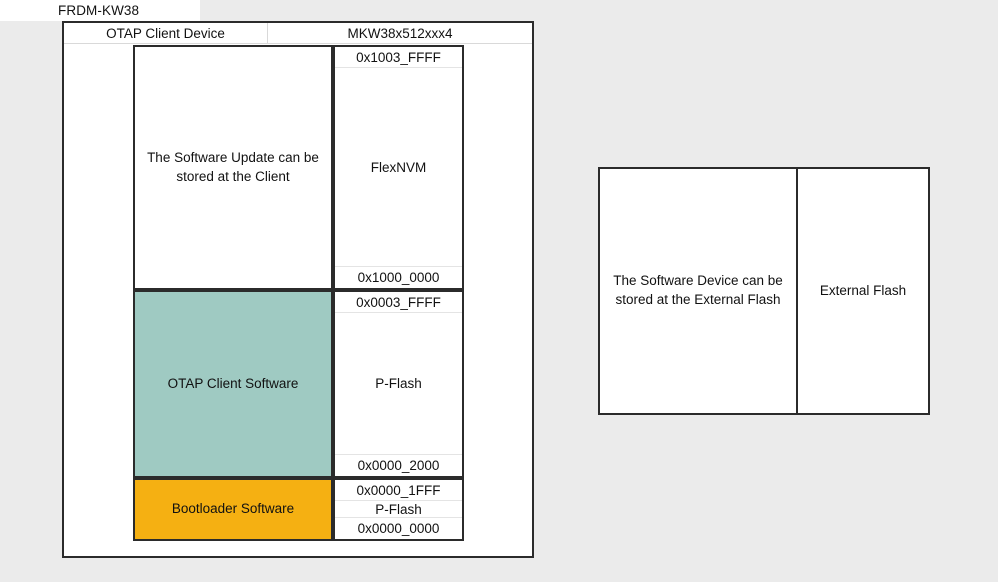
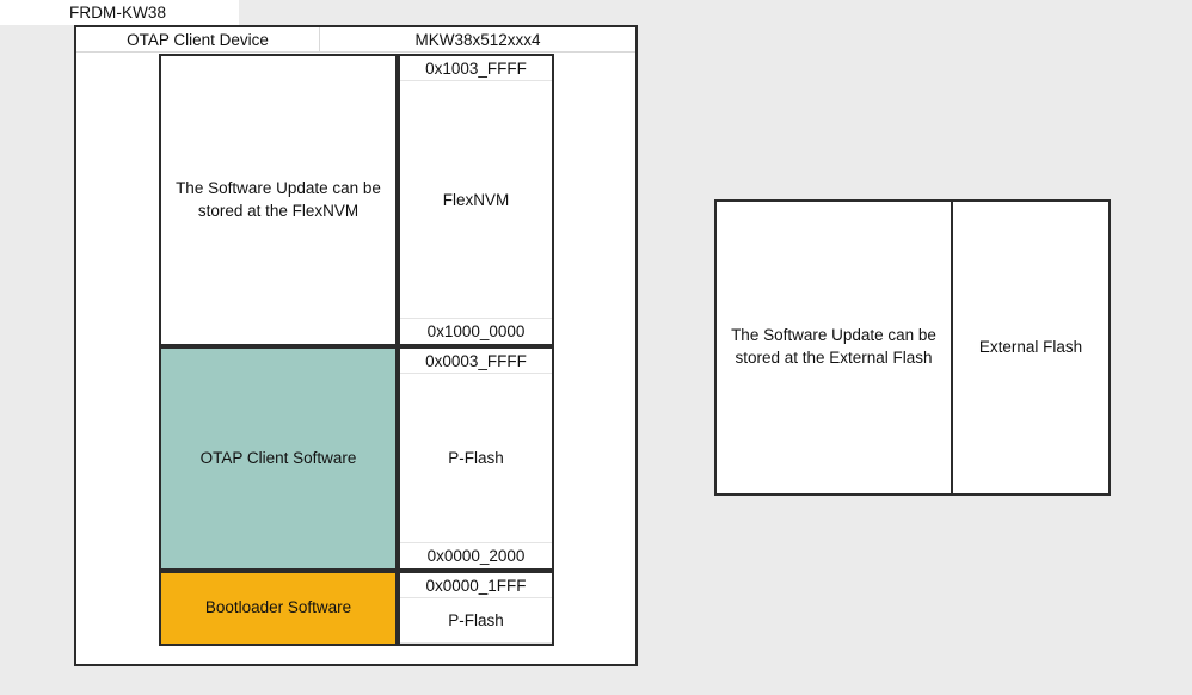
  FRDM-KW38
  OTAP Client Device
  MKW38x512xxx4
- The Software Update can be stored at the Client
+ The Software Update can be stored at the FlexNVM
  0x1003_FFFF
  FlexNVM
  0x1000_0000
  OTAP Client Software
  0x0003_FFFF
  P-Flash
  0x0000_2000
  Bootloader Software
  0x0000_1FFF
  P-Flash
- 0x0000_0000
- The Software Device can be stored at the External Flash
+ The Software Update can be stored at the External Flash
  External Flash
